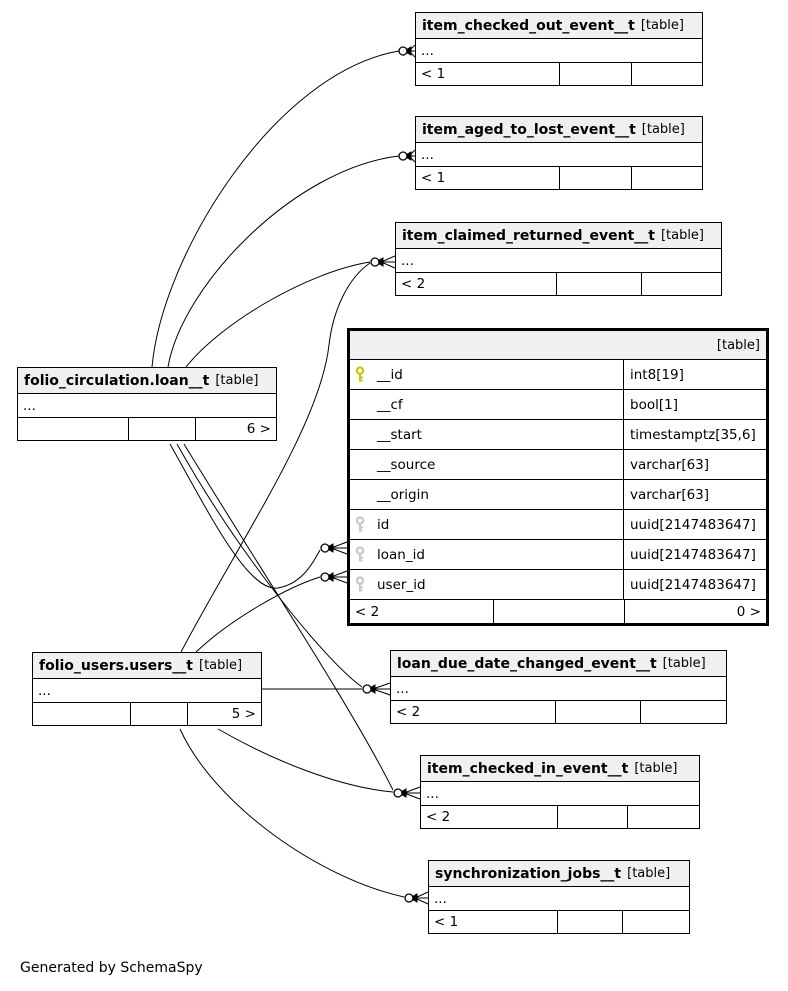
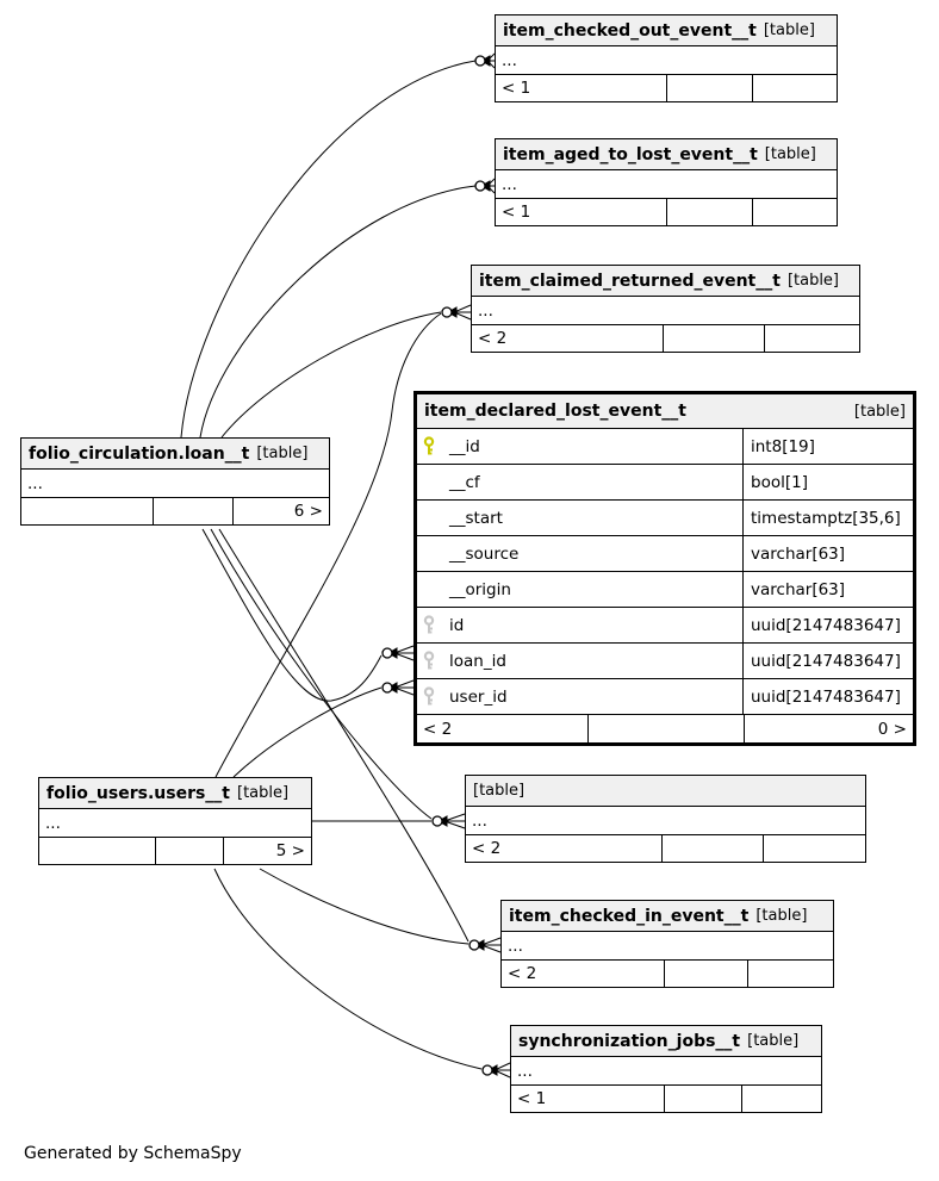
  item_checked_out_event__t
  [table]
  ...
  < 1
  item_aged_to_lost_event__t
  [table]
  ...
  < 1
  item_claimed_returned_event__t
  [table]
  ...
  < 2
+ item_declared_lost_event__t
  [table]
  __id
  int8[19]
  __cf
  bool[1]
  __start
  timestamptz[35,6]
  __source
  varchar[63]
  __origin
  varchar[63]
  id
  uuid[2147483647]
  loan_id
  uuid[2147483647]
  user_id
  uuid[2147483647]
  < 2
  0 >
  folio_circulation.loan__t
  [table]
  ...
  6 >
  folio_users.users__t
  [table]
  ...
  5 >
- loan_due_date_changed_event__t
  [table]
  ...
  < 2
  item_checked_in_event__t
  [table]
  ...
  < 2
  synchronization_jobs__t
  [table]
  ...
  < 1
  Generated by SchemaSpy
